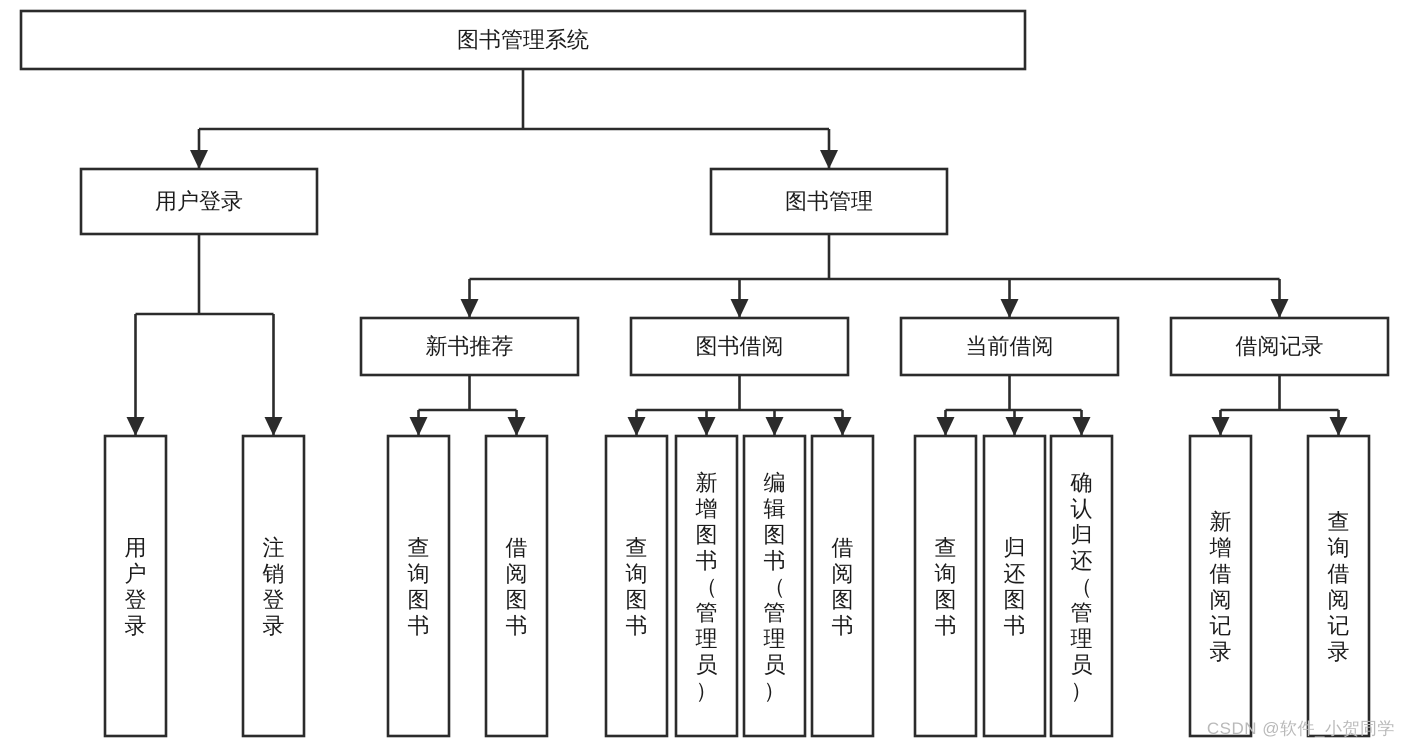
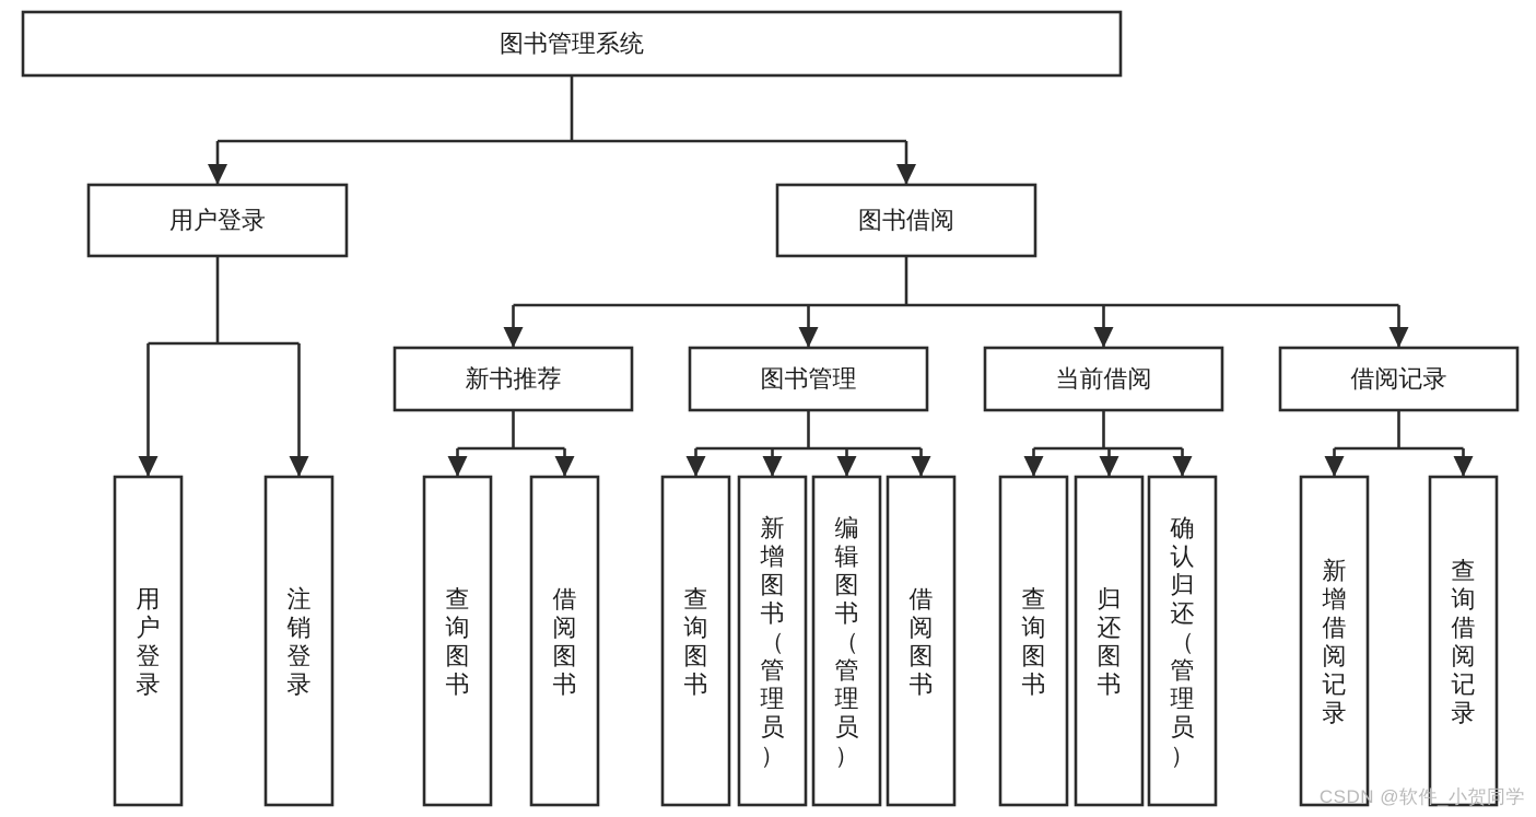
  图书管理系统
  用户登录
- 图书管理
+ 图书借阅
  新书推荐
- 图书借阅
+ 图书管理
  当前借阅
  借阅记录
  用户登录
  注销登录
  查询图书
  借阅图书
  查询图书
  新增图书（管理员）
  编辑图书（管理员）
  借阅图书
  查询图书
  归还图书
  确认归还（管理员）
  新增借阅记录
  查询借阅记录
  CSDN @软件_小贺同学
